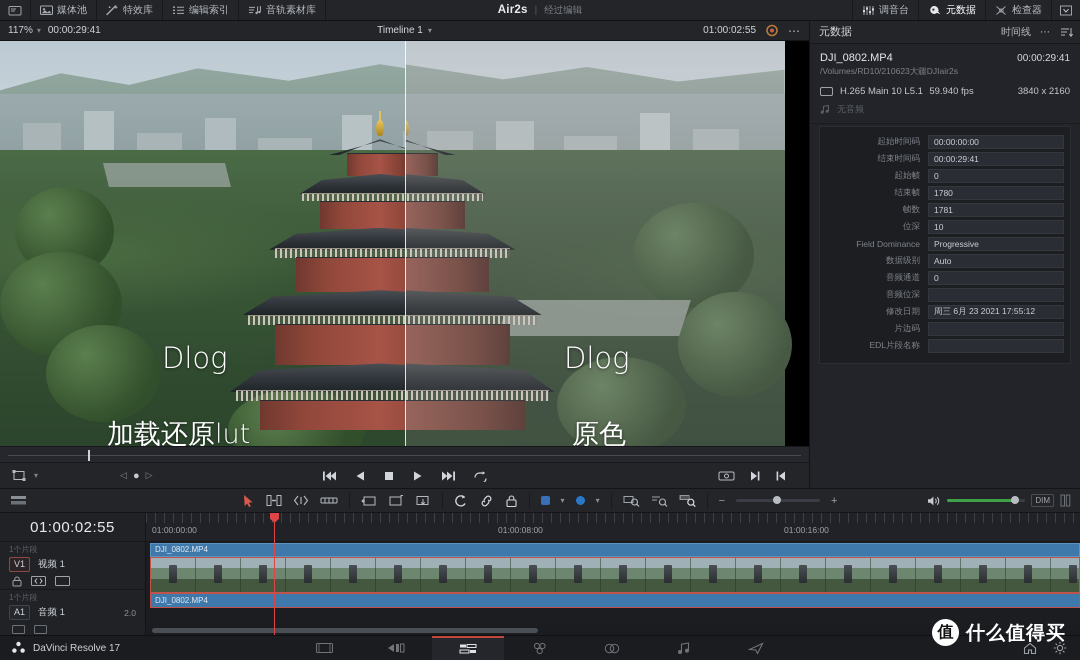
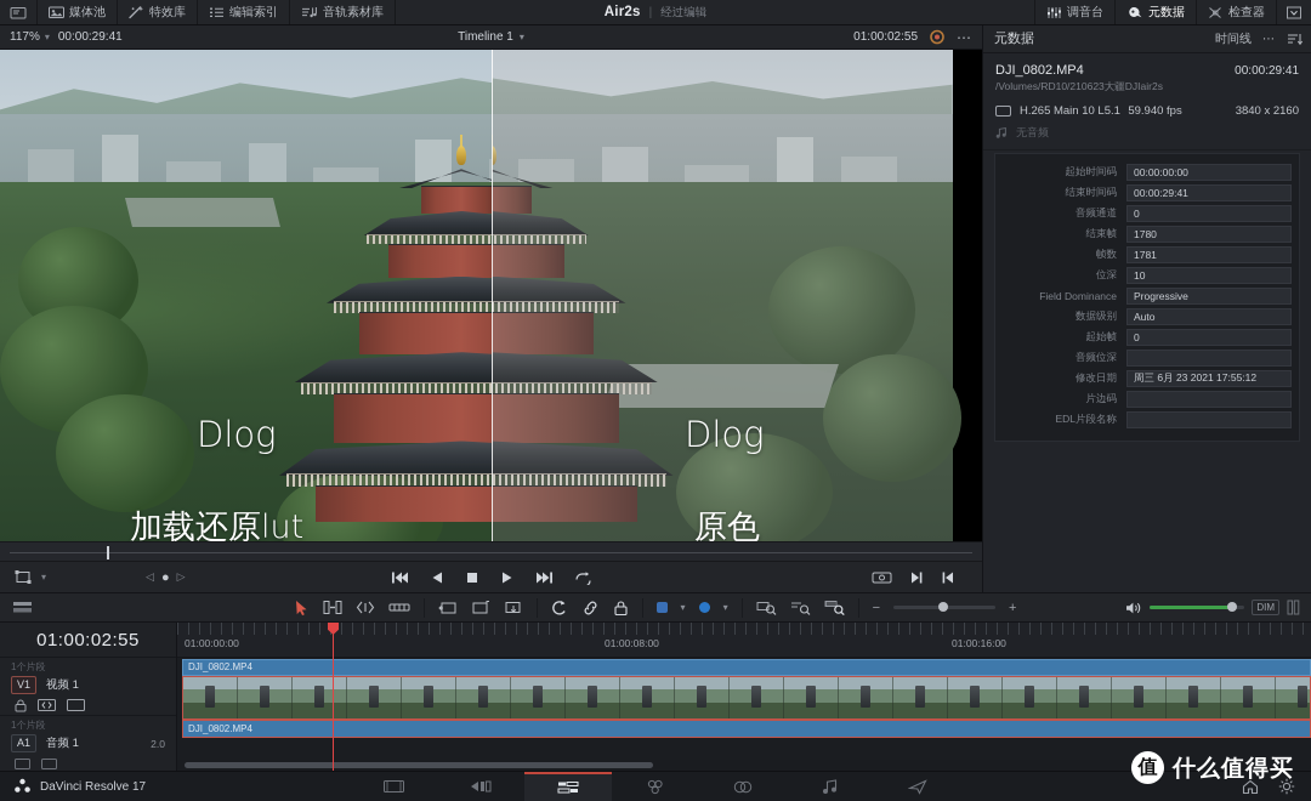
  媒体池
  特效库
  编辑索引
  音轨素材库
  Air2s
  |
  经过编辑
  调音台
  元数据
  检查器
  117%
  ▾
  00:00:29:41
  Timeline 1
  ▾
  01:00:02:55
  ⋯
  Dlog
  加载还原lut
  Dlog
  原色
  ▾
  ◁
  ●
  ▷
  元数据
  时间线
  ⋯
  DJI_0802.MP4
  00:00:29:41
  /Volumes/RD10/210623大疆DJIair2s
  H.265 Main 10 L5.1
  59.940 fps
  3840 x 2160
  无音频
  起始时间码
  00:00:00:00
  结束时间码
  00:00:29:41
- 起始帧
+ 音频通道
  0
  结束帧
  1780
  帧数
  1781
  位深
  10
  Field Dominance
  Progressive
  数据级别
  Auto
- 音频通道
+ 起始帧
  0
  音频位深
  修改日期
  周三 6月 23 2021 17:55:12
  片边码
  EDL片段名称
  ▾
  ▾
  −
  +
  DIM
  01:00:02:55
  1个片段
  V1
  视频 1
  1个片段
  A1
  音频 1
  2.0
  01:00:00:00
  01:00:08:00
  01:00:16:00
  DJI_0802.MP4
  DJI_0802.MP4
  DaVinci Resolve 17
  值
  什么值得买
